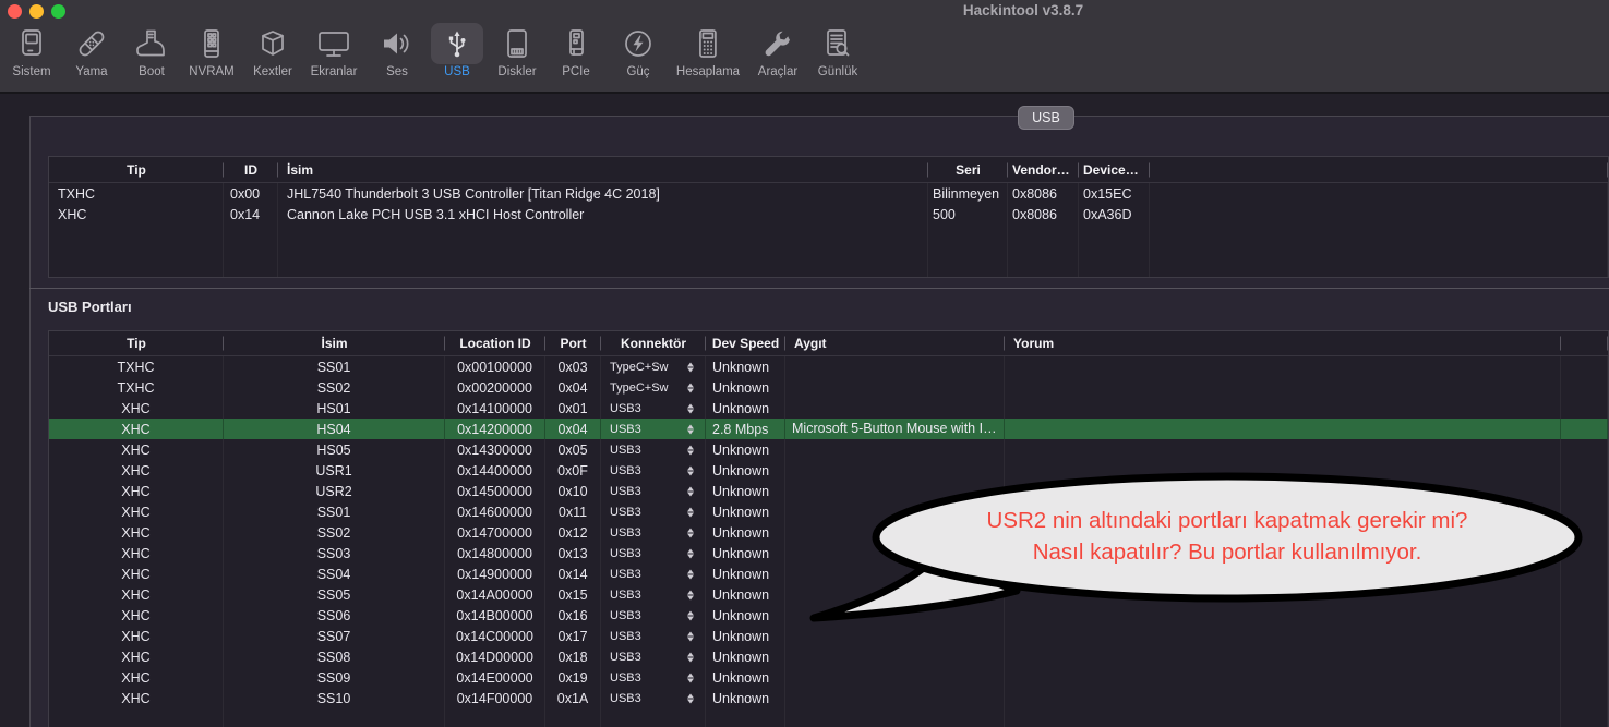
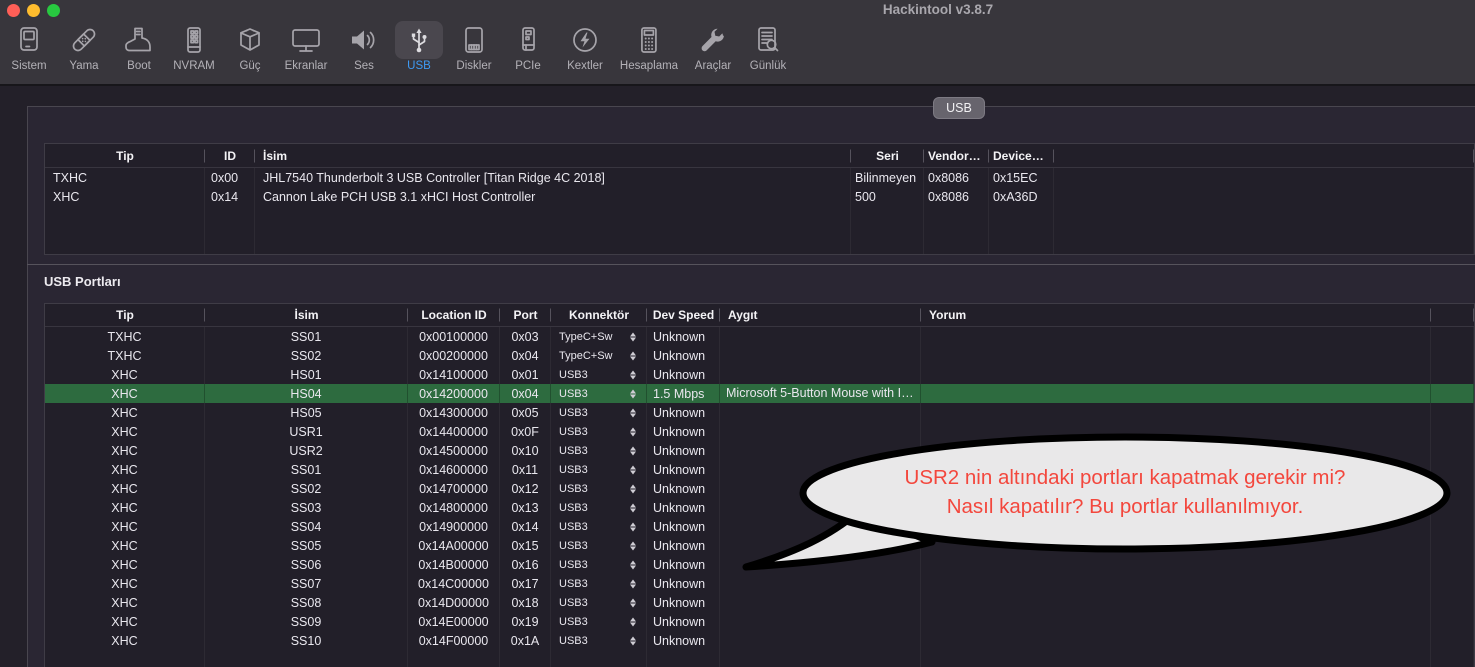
  Hackintool v3.8.7
  Sistem
  Yama
  Boot
  NVRAM
- Kextler
+ Güç
  Ekranlar
  Ses
  USB
  Diskler
  PCIe
- Güç
+ Kextler
  Hesaplama
  Araçlar
  Günlük
  USB
  Tip
  ID
  İsim
  Seri
  Vendor…
  Device…
  TXHC
  0x00
  JHL7540 Thunderbolt 3 USB Controller [Titan Ridge 4C 2018]
  Bilinmeyen
  0x8086
  0x15EC
  XHC
  0x14
  Cannon Lake PCH USB 3.1 xHCI Host Controller
  500
  0x8086
  0xA36D
  USB Portları
  Tip
  İsim
  Location ID
  Port
  Konnektör
  Dev Speed
  Aygıt
  Yorum
  TXHC
  SS01
  0x00100000
  0x03
  TypeC+Sw
  Unknown
  TXHC
  SS02
  0x00200000
  0x04
  TypeC+Sw
  Unknown
  XHC
  HS01
  0x14100000
  0x01
  USB3
  Unknown
  XHC
  HS04
  0x14200000
  0x04
  USB3
- 2.8 Mbps
+ 1.5 Mbps
  Microsoft 5-Button Mouse with I…
  XHC
  HS05
  0x14300000
  0x05
  USB3
  Unknown
  XHC
  USR1
  0x14400000
  0x0F
  USB3
  Unknown
  XHC
  USR2
  0x14500000
  0x10
  USB3
  Unknown
  XHC
  SS01
  0x14600000
  0x11
  USB3
  Unknown
  XHC
  SS02
  0x14700000
  0x12
  USB3
  Unknown
  XHC
  SS03
  0x14800000
  0x13
  USB3
  Unknown
  XHC
  SS04
  0x14900000
  0x14
  USB3
  Unknown
  XHC
  SS05
  0x14A00000
  0x15
  USB3
  Unknown
  XHC
  SS06
  0x14B00000
  0x16
  USB3
  Unknown
  XHC
  SS07
  0x14C00000
  0x17
  USB3
  Unknown
  XHC
  SS08
  0x14D00000
  0x18
  USB3
  Unknown
  XHC
  SS09
  0x14E00000
  0x19
  USB3
  Unknown
  XHC
  SS10
  0x14F00000
  0x1A
  USB3
  Unknown
  USR2 nin altındaki portları kapatmak gerekir mi?
  Nasıl kapatılır? Bu portlar kullanılmıyor.
